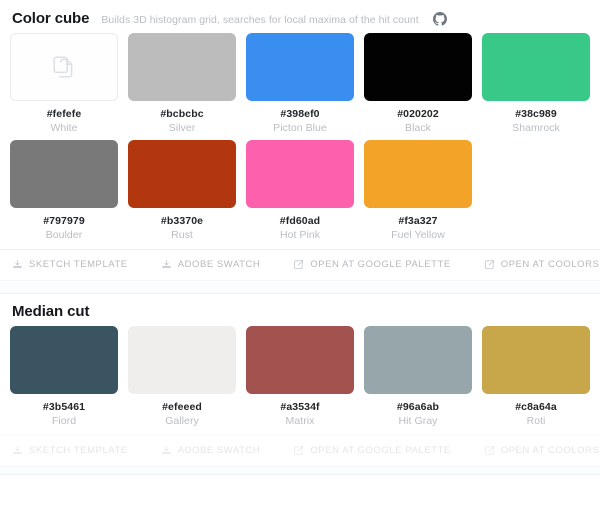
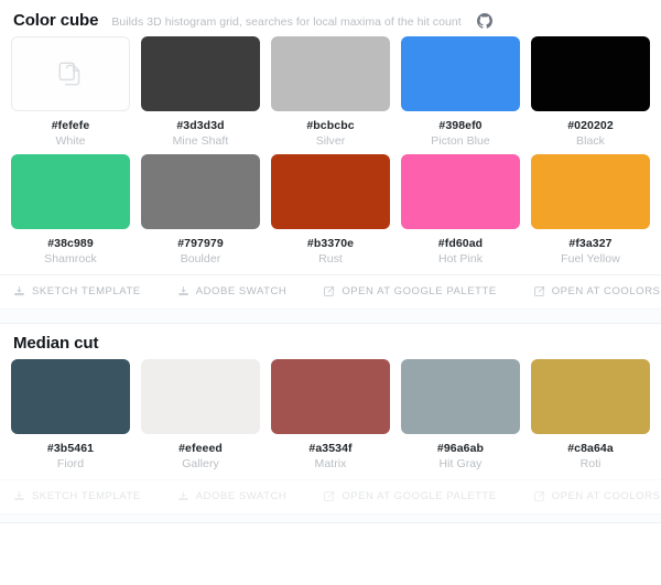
  Color cube
  Builds 3D histogram grid, searches for local maxima of the hit count
  #fefefe
  White
+ #3d3d3d
+ Mine Shaft
  #bcbcbc
  Silver
  #398ef0
  Picton Blue
  #020202
  Black
  #38c989
  Shamrock
  #797979
  Boulder
  #b3370e
  Rust
  #fd60ad
  Hot Pink
  #f3a327
  Fuel Yellow
  SKETCH TEMPLATE
  ADOBE SWATCH
  OPEN AT GOOGLE PALETTE
  OPEN AT COOLORS
  Median cut
  #3b5461
  Fiord
  #efeeed
  Gallery
  #a3534f
  Matrix
  #96a6ab
  Hit Gray
  #c8a64a
  Roti
  SKETCH TEMPLATE
  ADOBE SWATCH
  OPEN AT GOOGLE PALETTE
  OPEN AT COOLORS
